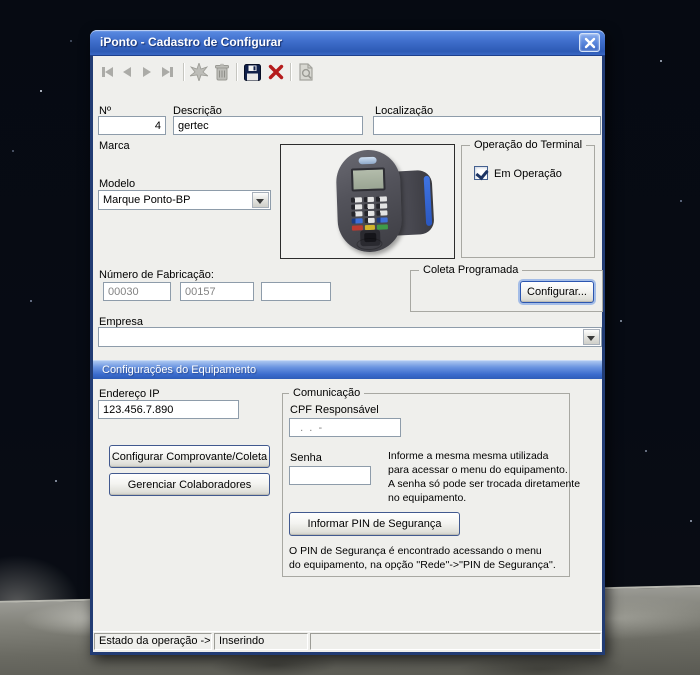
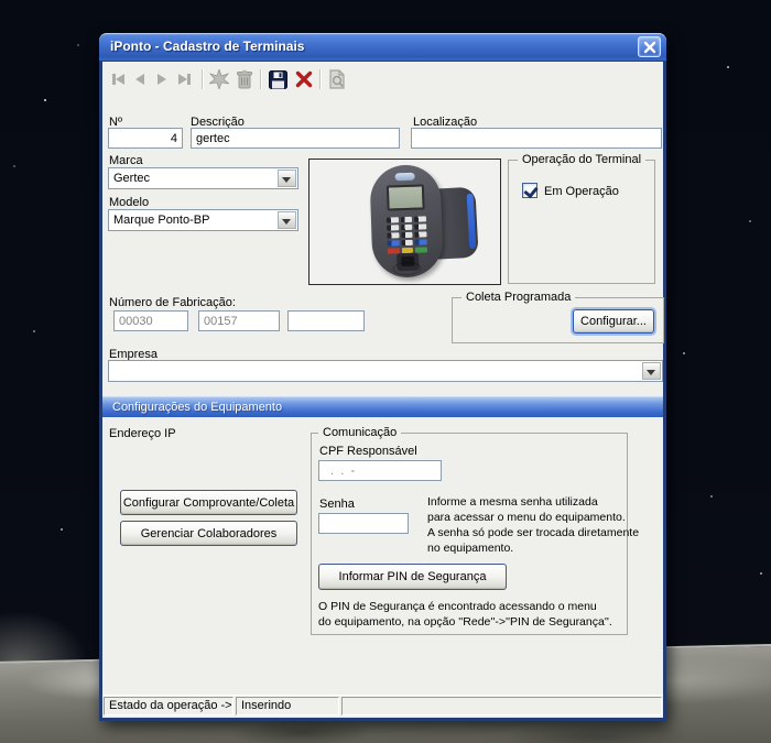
- iPonto - Cadastro de Configurar
+ iPonto - Cadastro de Terminais
  Nº
  Descrição
  Localização
  4
  gertec
  Marca
+ Gertec
  Modelo
  Marque Ponto-BP
  Operação do Terminal
  Em Operação
  Número de Fabricação:
  00030
  00157
  Coleta Programada
  Configurar...
  Empresa
  Configurações do Equipamento
  Endereço IP
- 123.456.7.890
  Comunicação
  CPF Responsável
  . . -
  Senha
- Informe a mesma mesma utilizada
+ Informe a mesma senha utilizada
  para acessar o menu do equipamento.
  A senha só pode ser trocada diretamente
  no equipamento.
  Informar PIN de Segurança
  O PIN de Segurança é encontrado acessando o menu
  do equipamento, na opção ''Rede''->''PIN de Segurança''.
  Configurar Comprovante/Coleta
  Gerenciar Colaboradores
  Estado da operação ->
  Inserindo
